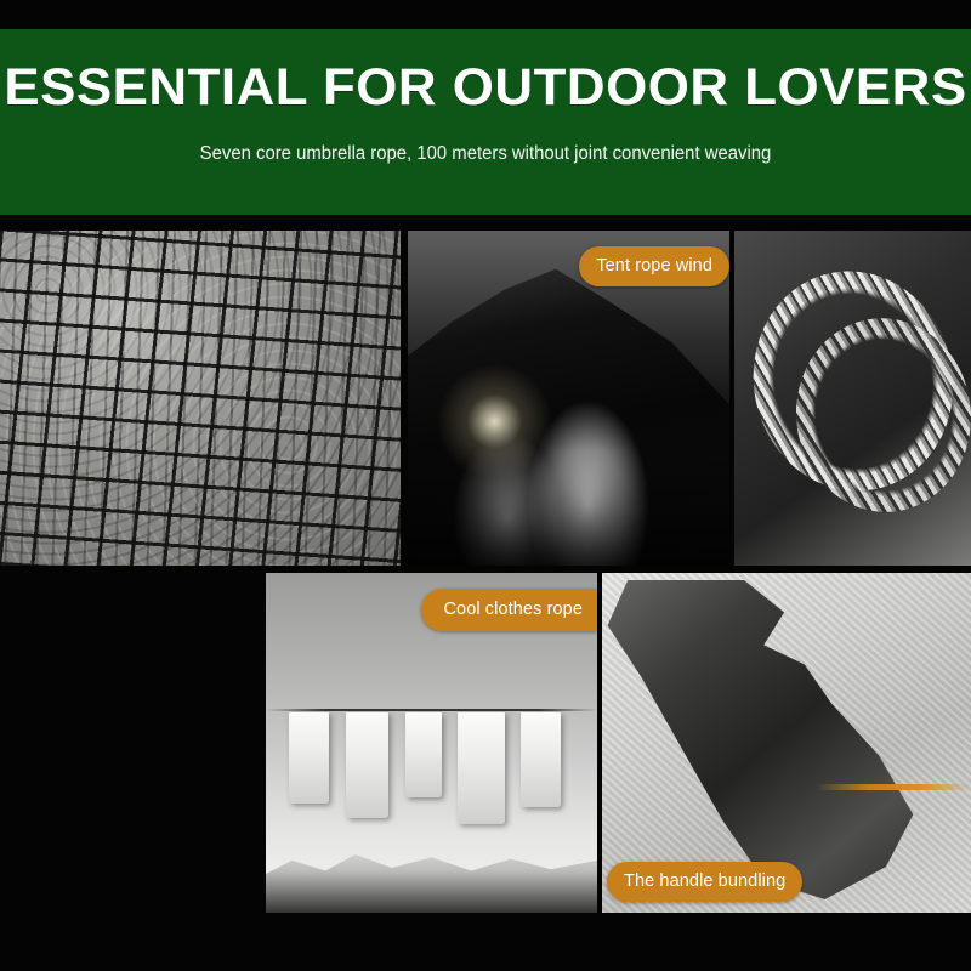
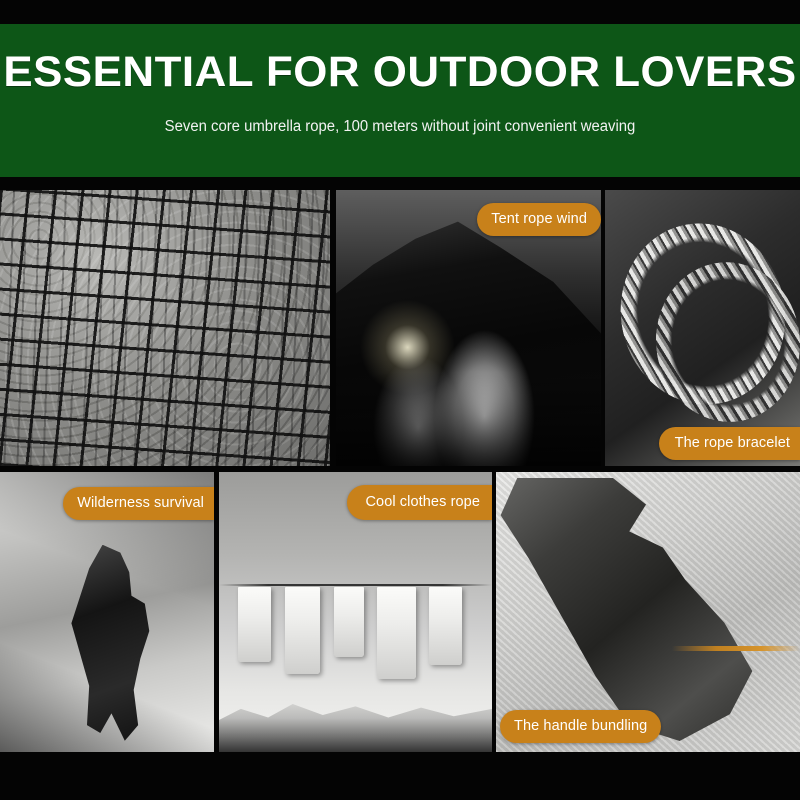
  ESSENTIAL FOR OUTDOOR LOVERS
  Seven core umbrella rope, 100 meters without joint convenient weaving
  Tent rope wind
+ The rope bracelet
+ Wilderness survival
  Cool clothes rope
  The handle bundling
